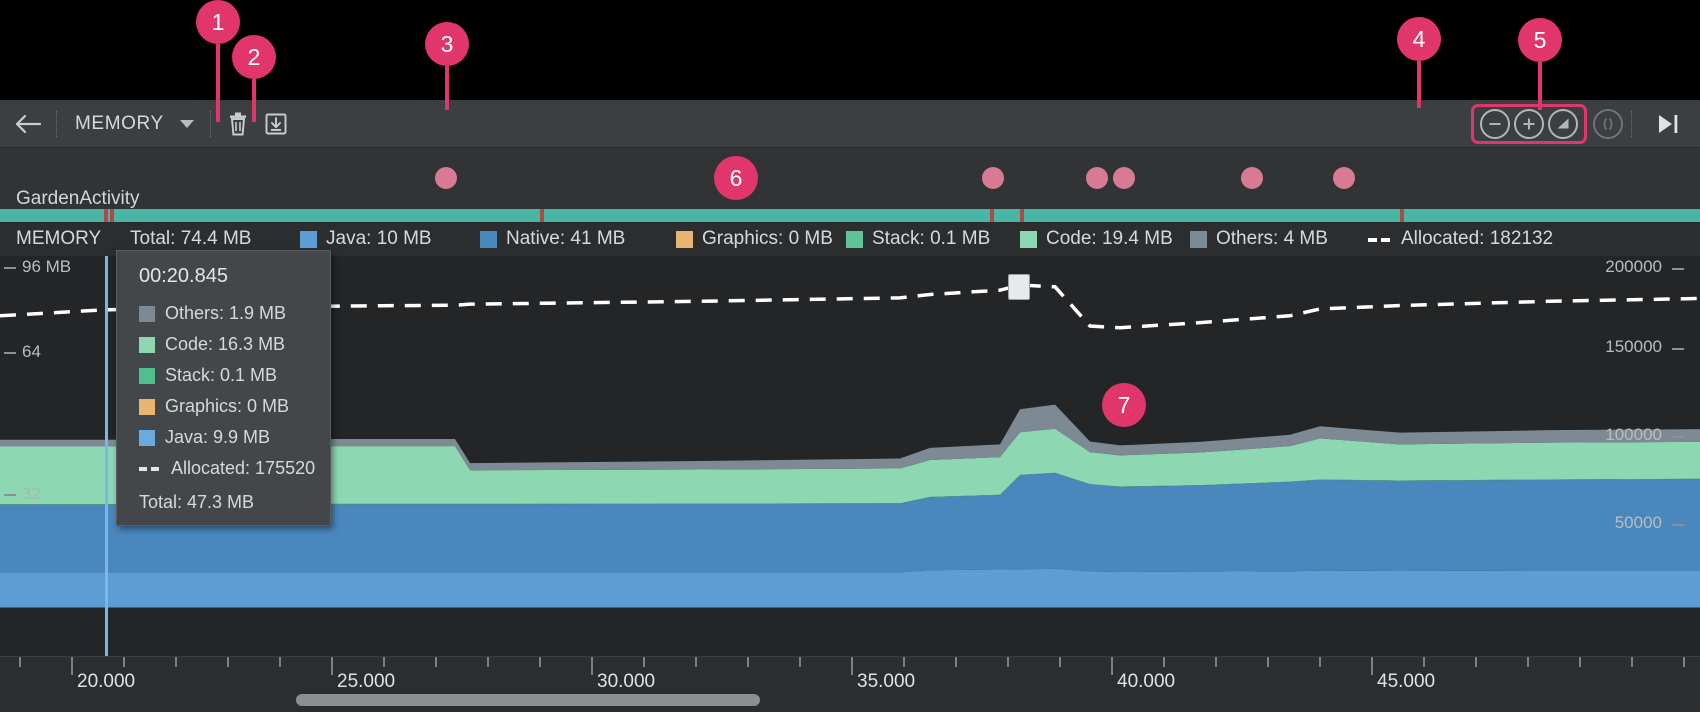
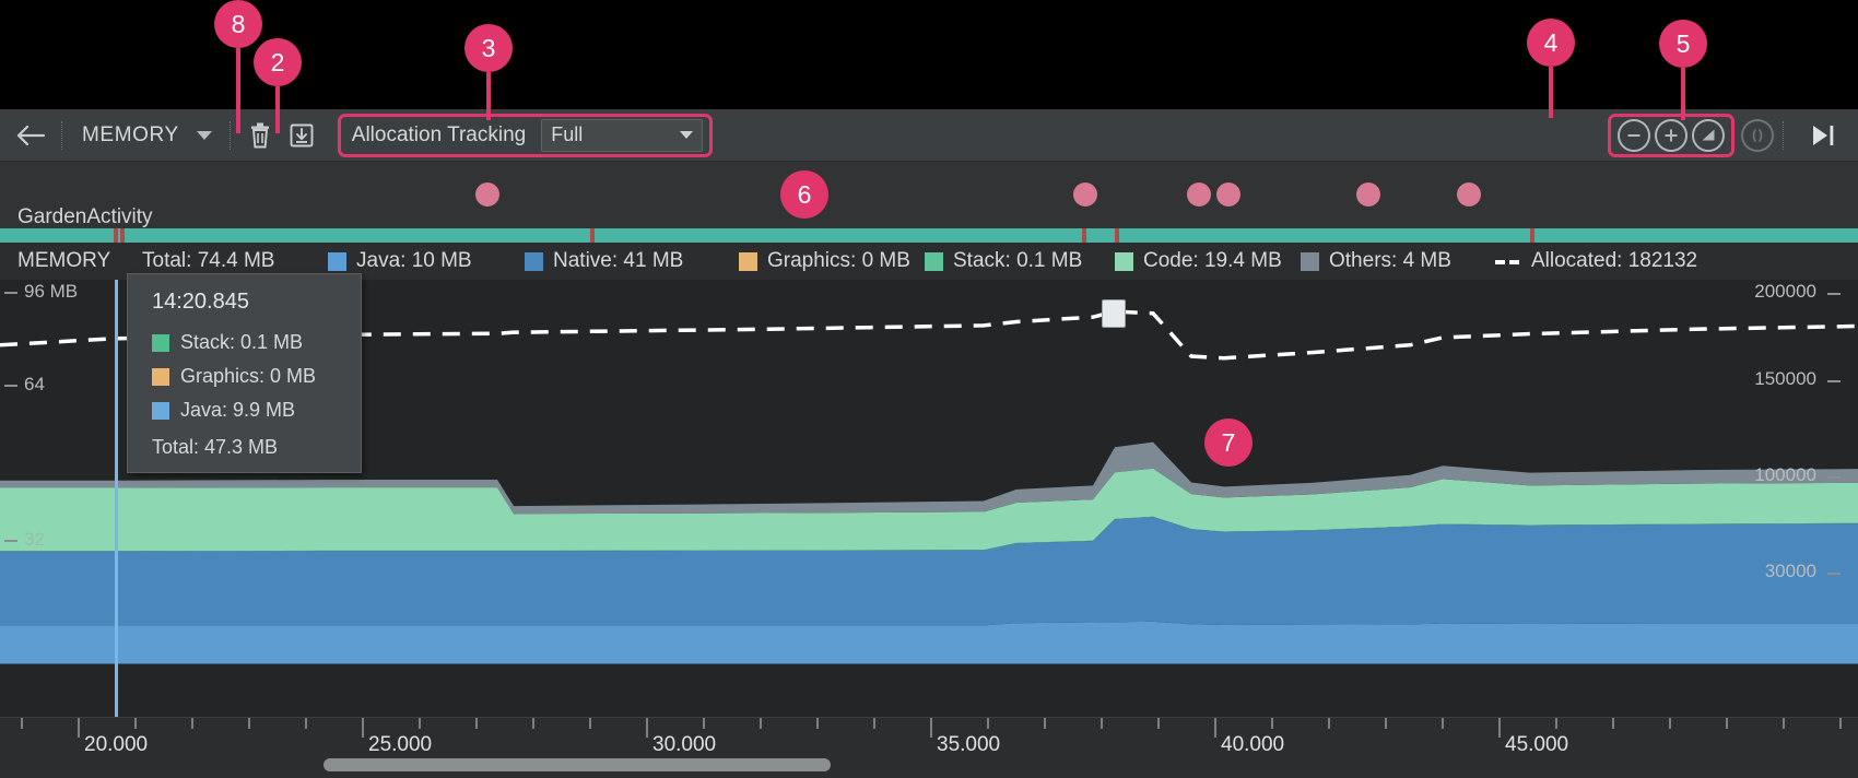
  GardenActivity
  MEMORY
  Total: 74.4 MB
  Java: 10 MB
  Native: 41 MB
  Graphics: 0 MB
  Stack: 0.1 MB
  Code: 19.4 MB
  Others: 4 MB
  Allocated: 182132
  96 MB
  64
  32
  200000
  150000
  100000
- 50000
+ 30000
- 00:20.845
+ 14:20.845
- Others: 1.9 MB
- Code: 16.3 MB
  Stack: 0.1 MB
  Graphics: 0 MB
  Java: 9.9 MB
- Allocated: 175520
  Total: 47.3 MB
  20.000
  25.000
  30.000
  35.000
  40.000
  45.000
  MEMORY
+ Allocation Tracking
+ Full
- 1
+ 8
  2
  3
  4
  5
  6
  7
